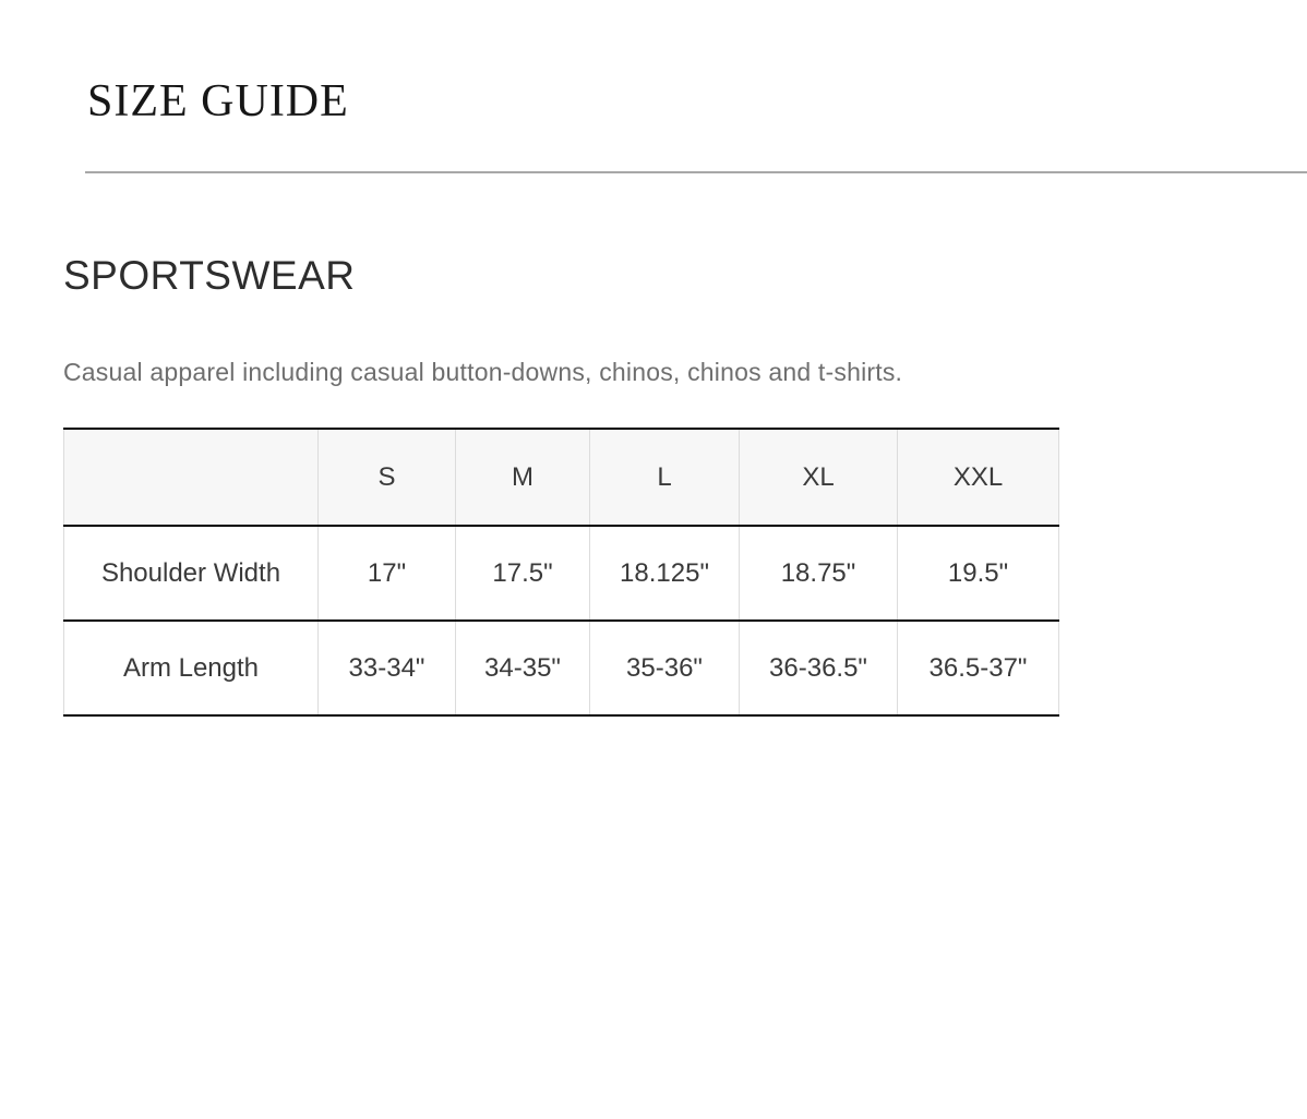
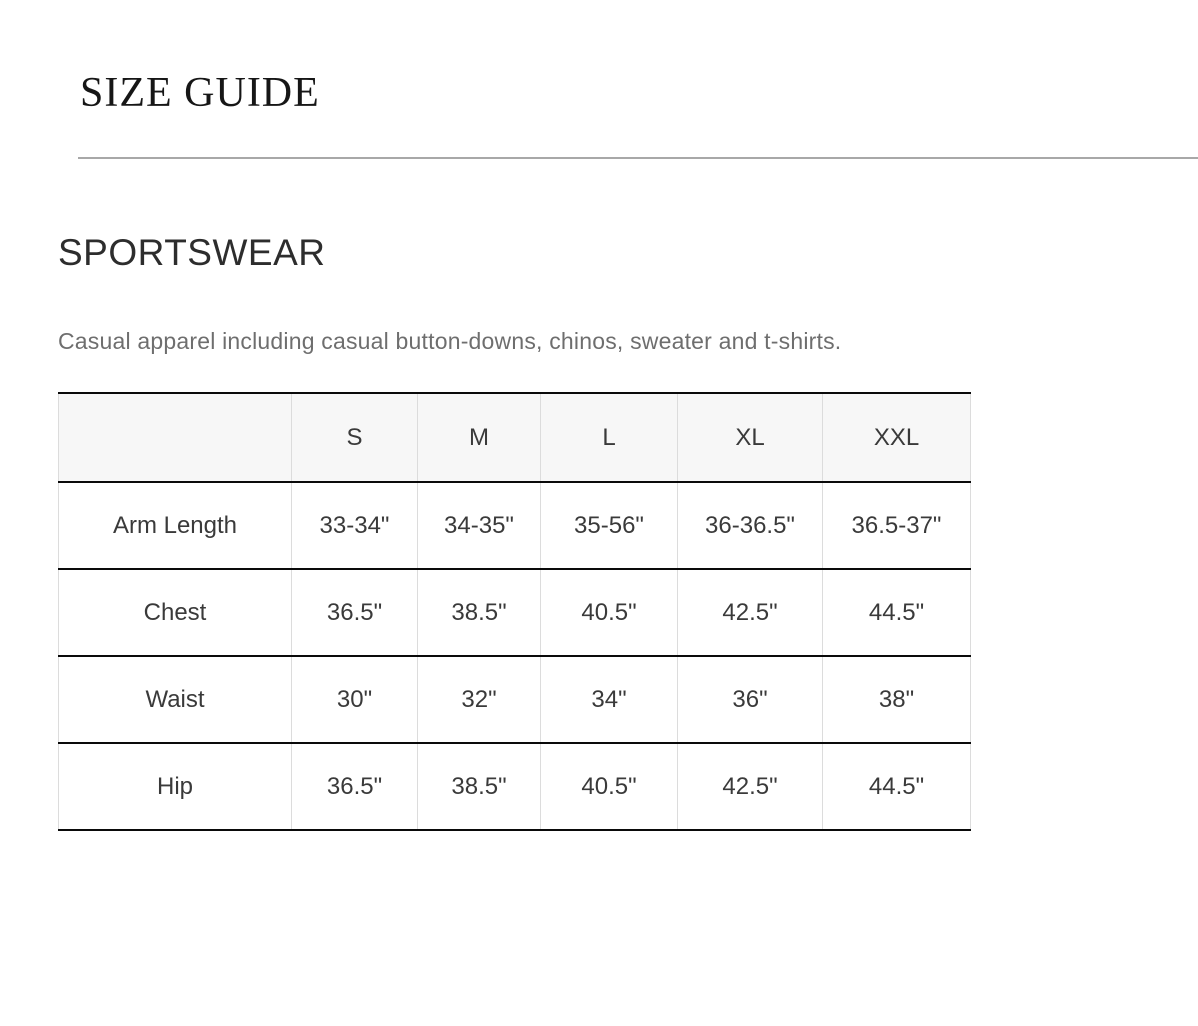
  SIZE GUIDE
  SPORTSWEAR
- Casual apparel including casual button-downs, chinos, chinos and t-shirts.
+ Casual apparel including casual button-downs, chinos, sweater and t-shirts.
  	S	M	L	XL	XXL
- Shoulder Width	17"	17.5"	18.125"	18.75"	19.5"
- Arm Length	33-34"	34-35"	35-36"	36-36.5"	36.5-37"
+ Arm Length	33-34"	34-35"	35-56"	36-36.5"	36.5-37"
+ Chest	36.5"	38.5"	40.5"	42.5"	44.5"
+ Waist	30"	32"	34"	36"	38"
+ Hip	36.5"	38.5"	40.5"	42.5"	44.5"
